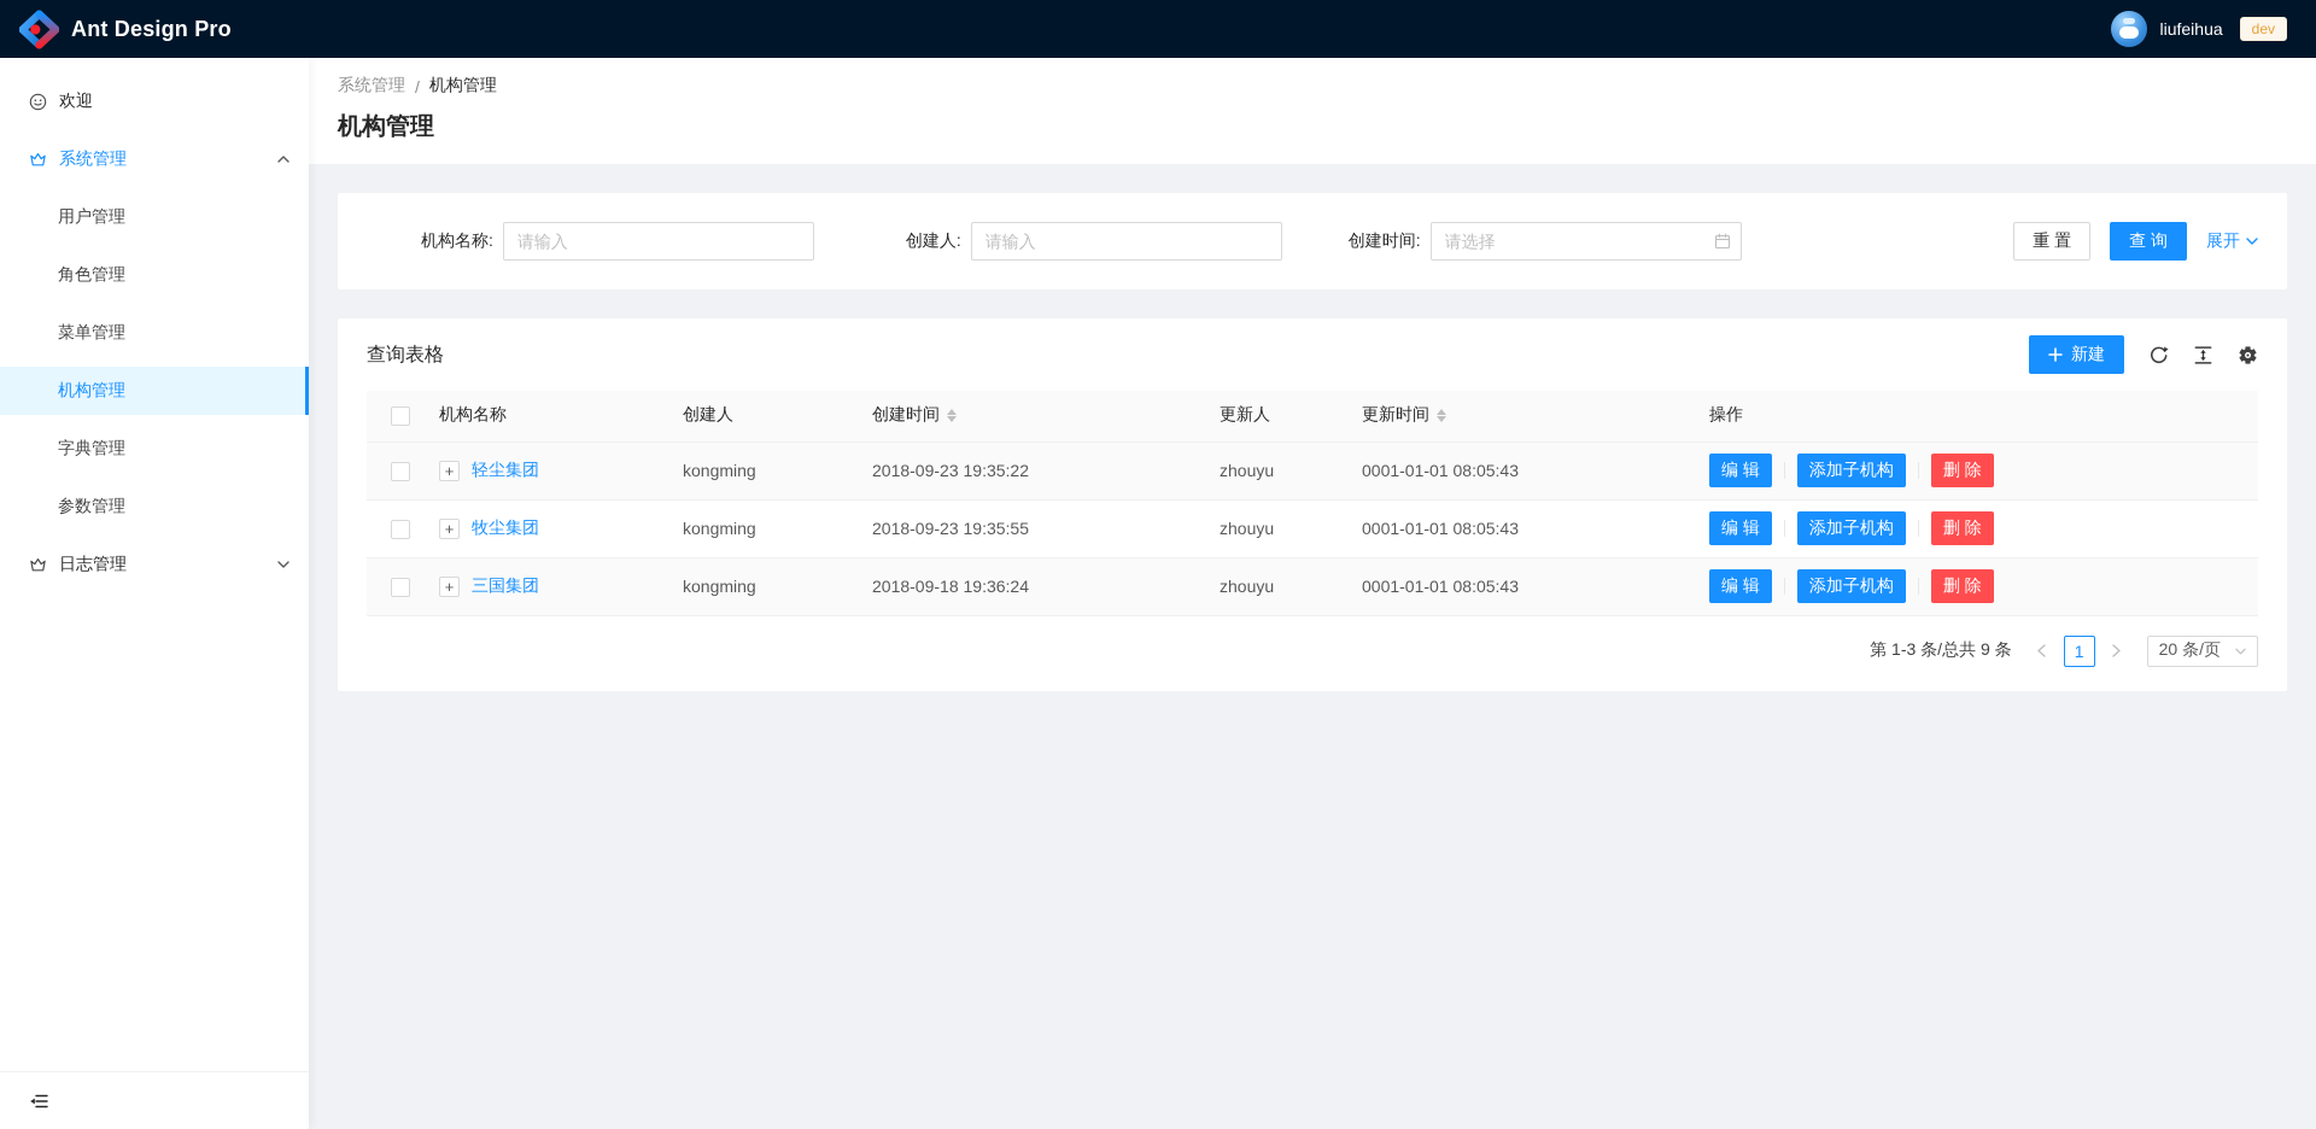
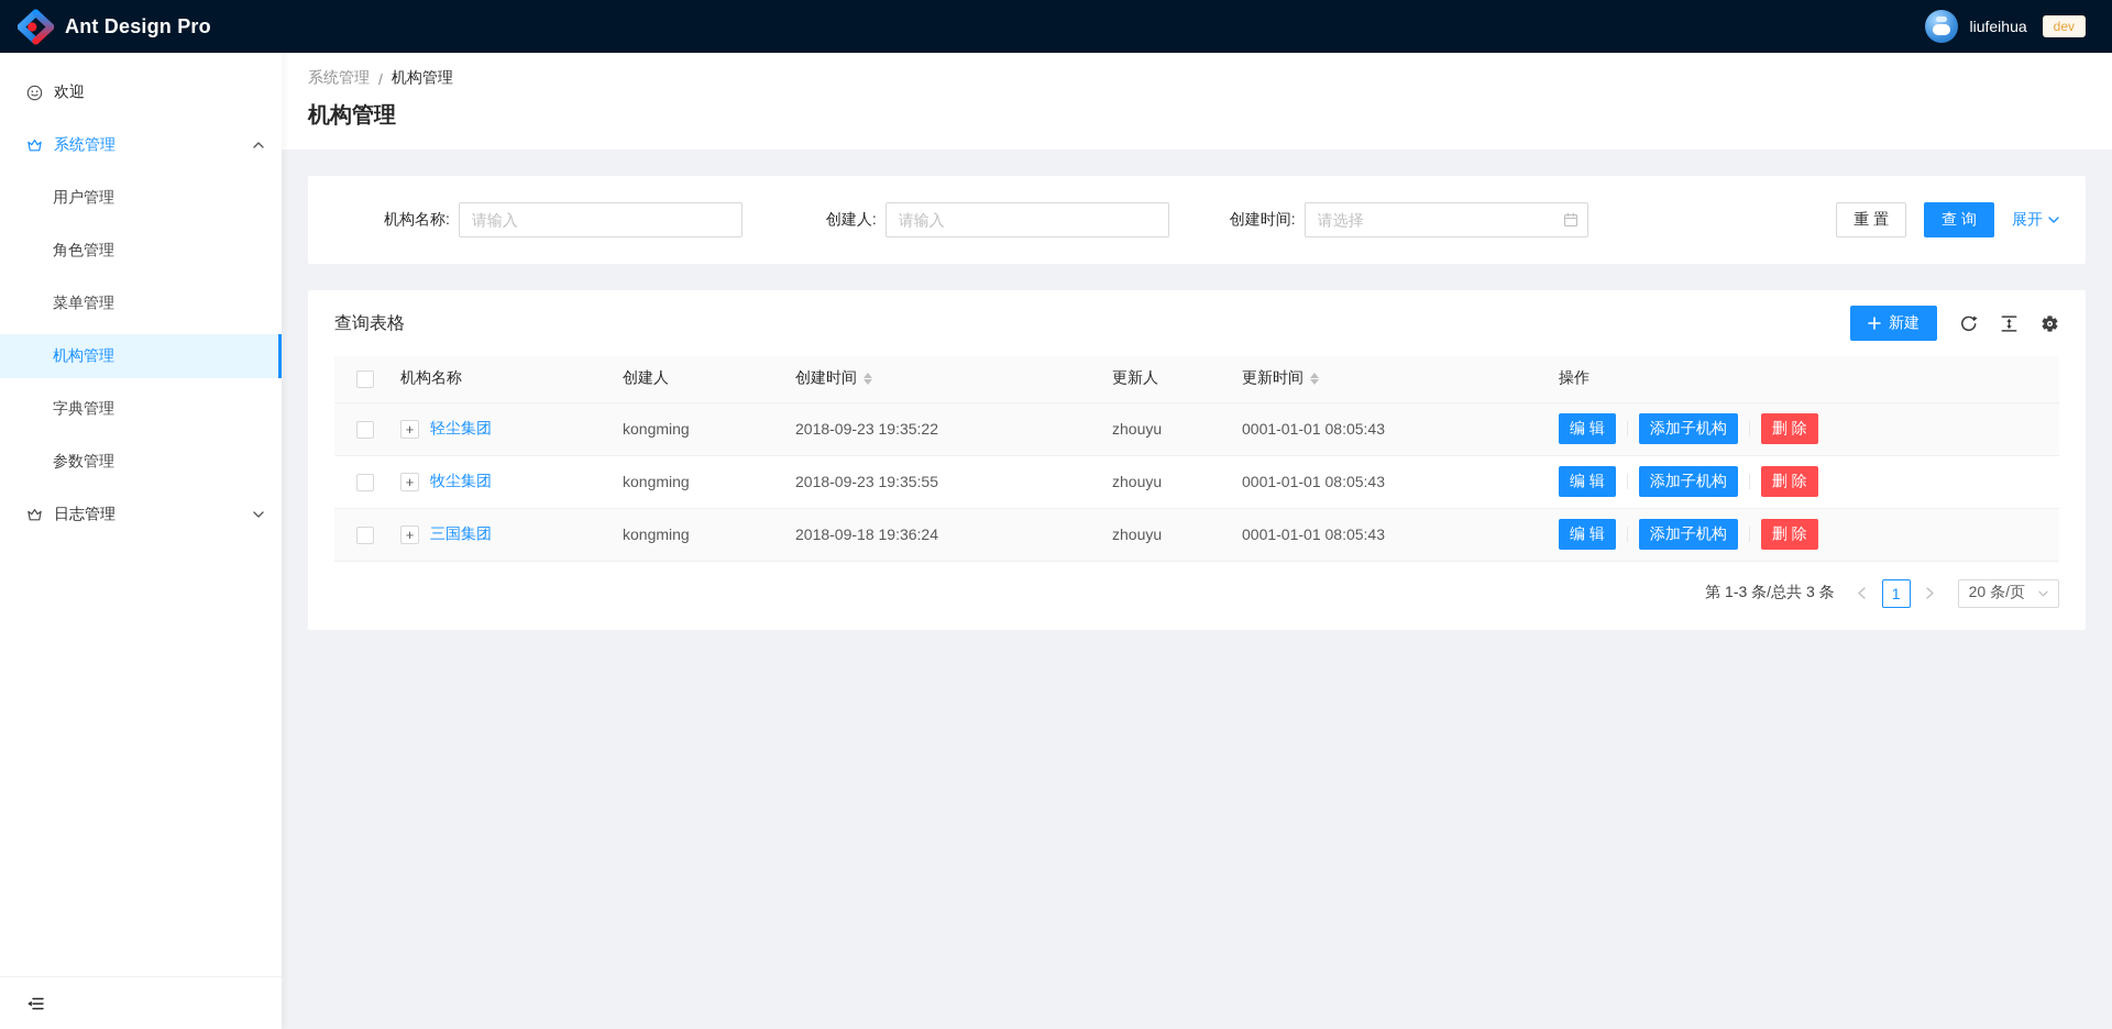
  Ant Design Pro
  liufeihua
  dev
  欢迎
  系统管理
  用户管理
  角色管理
  菜单管理
  机构管理
  字典管理
  参数管理
  日志管理
  系统管理
  /
  机构管理
  机构管理
  机构名称:
  请输入
  创建人:
  请输入
  创建时间:
  请选择
  重 置
  查 询
  展开
  查询表格
  新建
  	机构名称	创建人	创建时间	更新人	更新时间	操作
  	+ 轻尘集团	kongming	2018-09-23 19:35:22	zhouyu	0001-01-01 08:05:43	编 辑 添加子机构 删 除
  	+ 牧尘集团	kongming	2018-09-23 19:35:55	zhouyu	0001-01-01 08:05:43	编 辑 添加子机构 删 除
  	+ 三国集团	kongming	2018-09-18 19:36:24	zhouyu	0001-01-01 08:05:43	编 辑 添加子机构 删 除
- 第 1-3 条/总共 9 条
+ 第 1-3 条/总共 3 条
  1
  20 条/页
